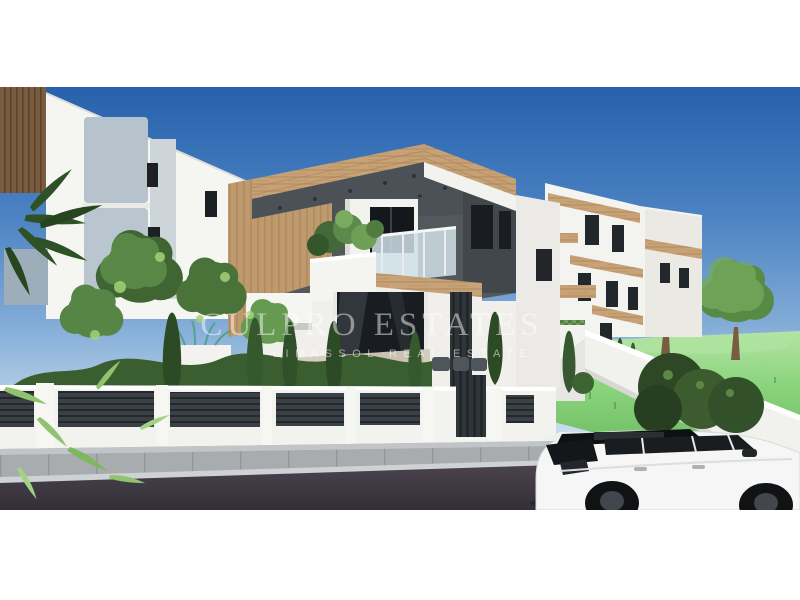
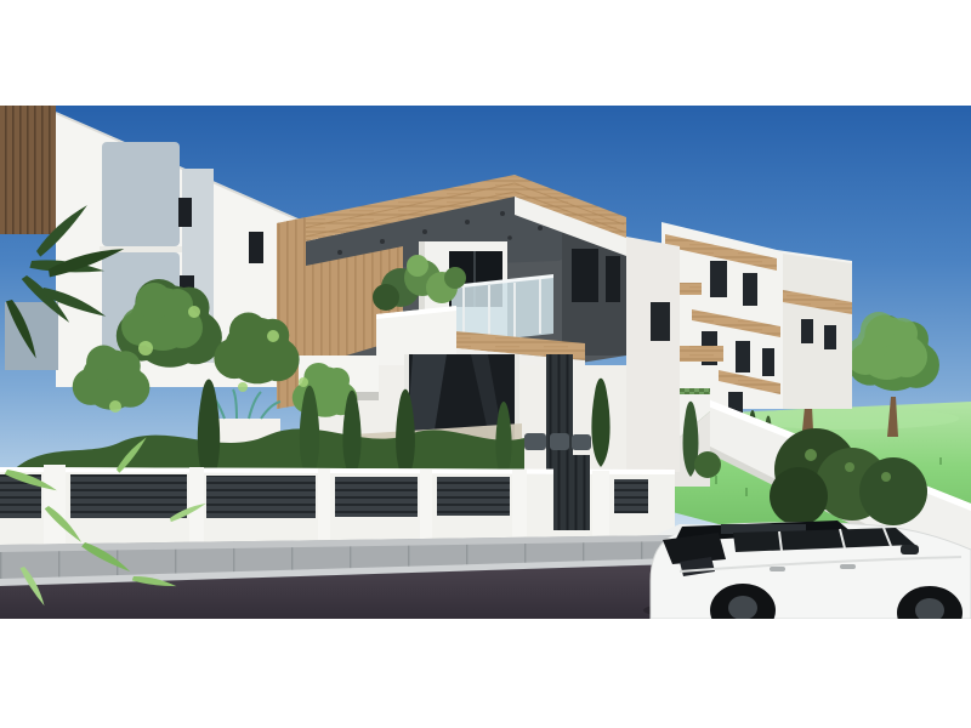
- CULPRO ESTATES
- LIMASSOL REAL ESTATE
